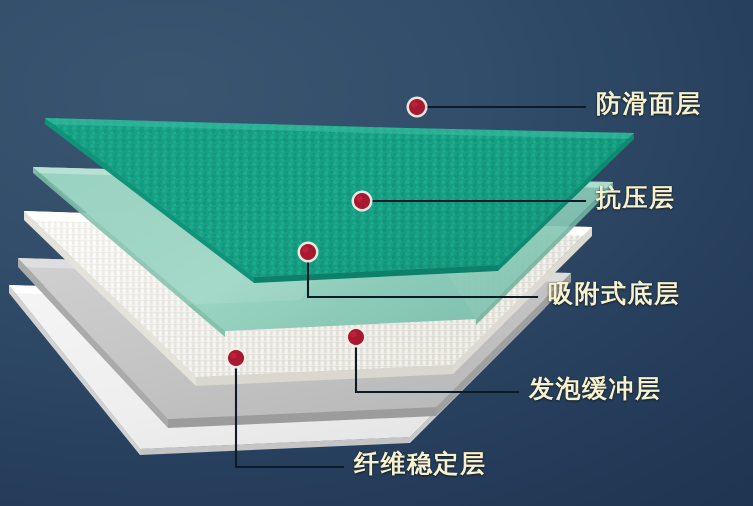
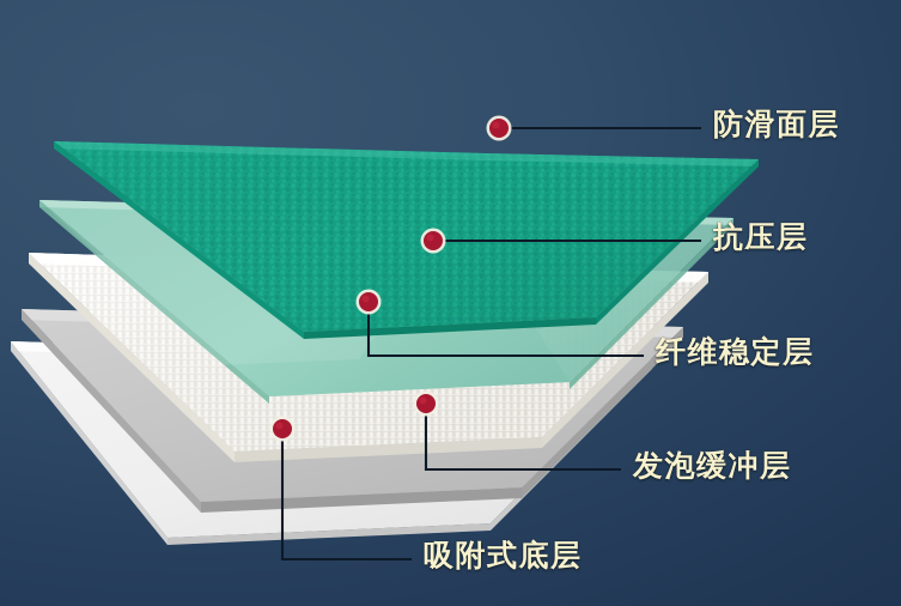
  防滑面层
  抗压层
- 吸附式底层
+ 纤维稳定层
  发泡缓冲层
- 纤维稳定层
+ 吸附式底层
